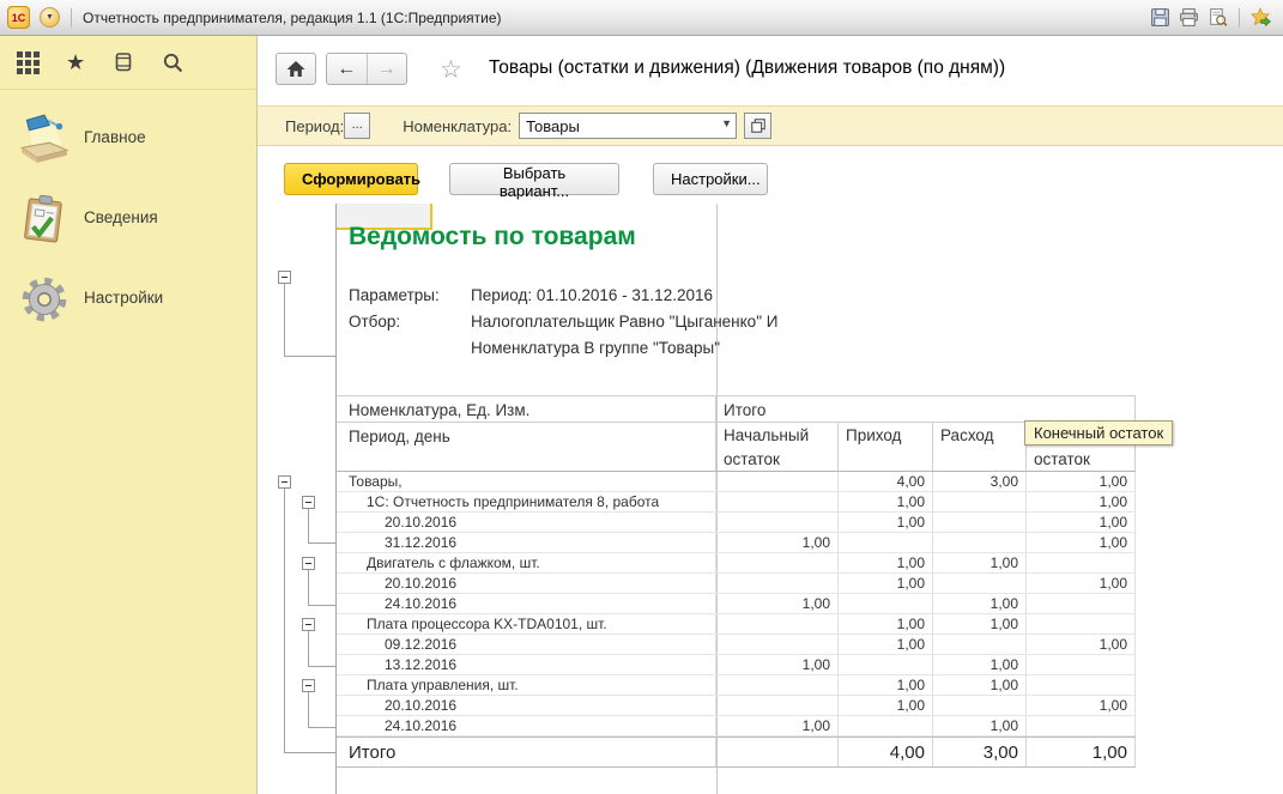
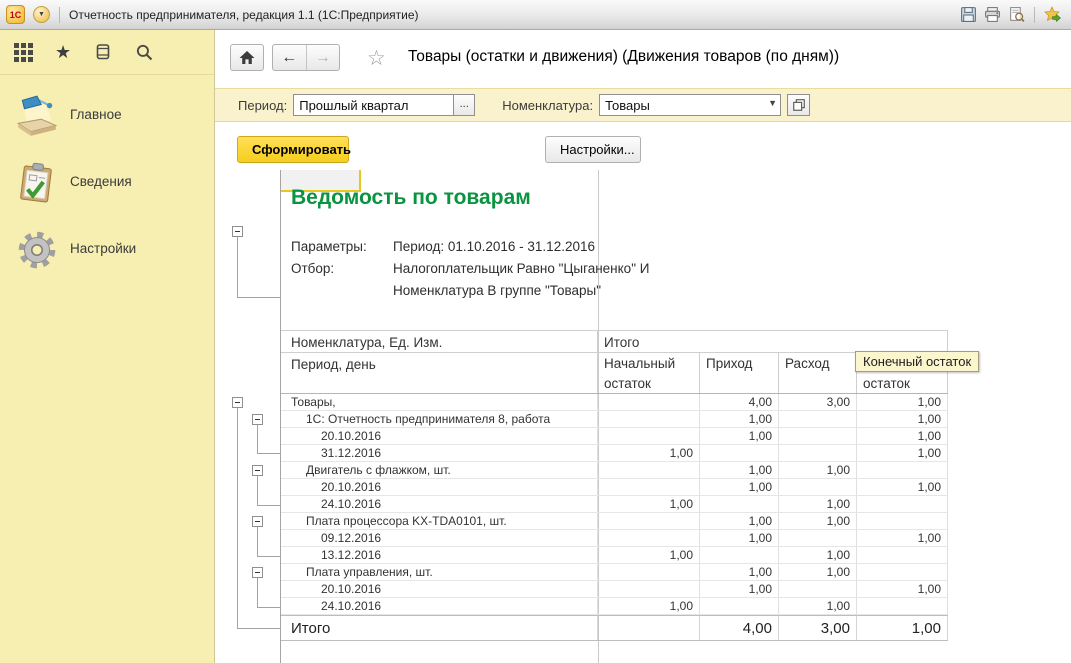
  1С
  Отчетность предпринимателя, редакция 1.1 (1С:Предприятие)
  ★
  Главное
  Сведения
  Настройки
  ←
  →
  ☆
  Товары (остатки и движения) (Движения товаров (по дням))
  Период:
+ Прошлый квартал
  ...
  Номенклатура:
  Товары
  ▼
  Сформировать
- Выбрать вариант...
  Настройки...
  Ведомость по товарам
  Параметры:
  Период: 01.10.2016 - 31.12.2016
  Отбор:
  Налогоплательщик Равно "Цыганенко" И
  Номенклатура В группе "Товары"
  Номенклатура, Ед. Изм.
  Итого
  Период, день
  Начальный остаток
  Приход
  Расход
  Товары,
  4,00
  3,00
  1,00
  1С: Отчетность предпринимателя 8, работа
  1,00
  1,00
  20.10.2016
  1,00
  1,00
  31.12.2016
  1,00
  1,00
  Двигатель с флажком, шт.
  1,00
  1,00
  20.10.2016
  1,00
  1,00
  24.10.2016
  1,00
  1,00
  Плата процессора KX-TDA0101, шт.
  1,00
  1,00
  09.12.2016
  1,00
  1,00
  13.12.2016
  1,00
  1,00
  Плата управления, шт.
  1,00
  1,00
  20.10.2016
  1,00
  1,00
  24.10.2016
  1,00
  1,00
  Итого
  4,00
  3,00
  1,00
  Конечный остаток
